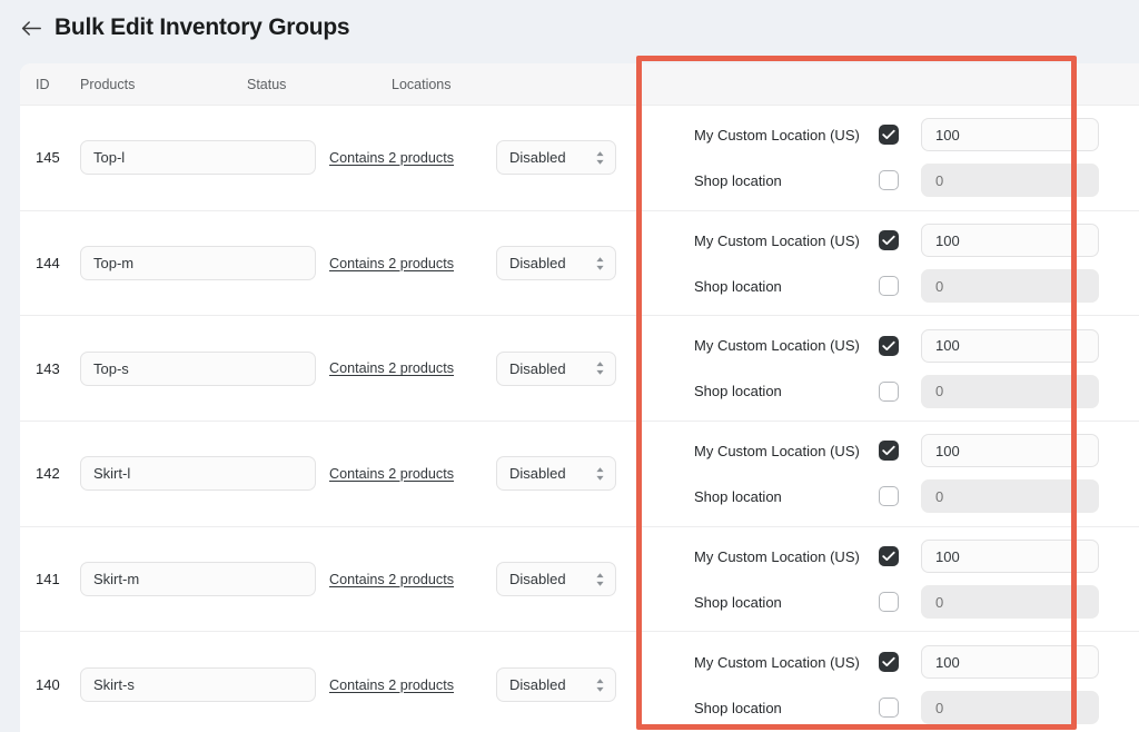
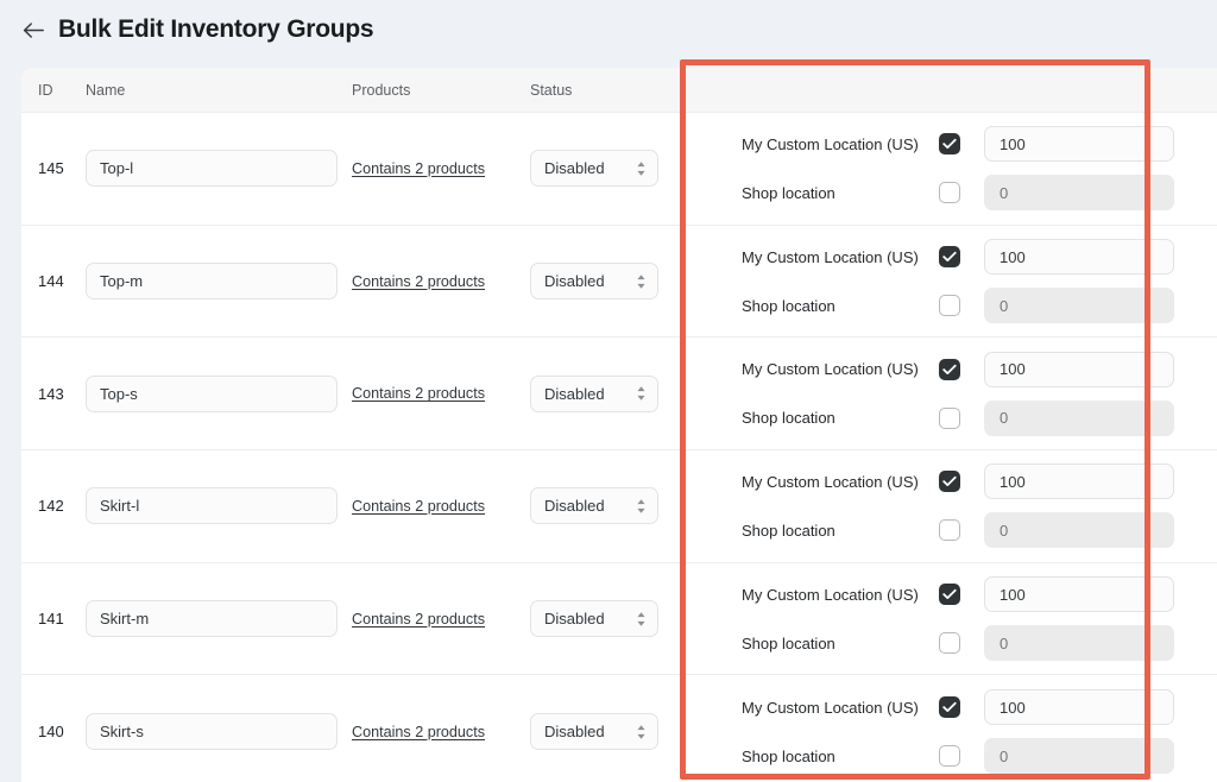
  Bulk Edit Inventory Groups
  ID
+ Name
  Products
  Status
- Locations
  145
  Top-l
  Contains 2 products
  Disabled
  My Custom Location (US)
  100
  Shop location
  0
  144
  Top-m
  Contains 2 products
  Disabled
  My Custom Location (US)
  100
  Shop location
  0
  143
  Top-s
  Contains 2 products
  Disabled
  My Custom Location (US)
  100
  Shop location
  0
  142
  Skirt-l
  Contains 2 products
  Disabled
  My Custom Location (US)
  100
  Shop location
  0
  141
  Skirt-m
  Contains 2 products
  Disabled
  My Custom Location (US)
  100
  Shop location
  0
  140
  Skirt-s
  Contains 2 products
  Disabled
  My Custom Location (US)
  100
  Shop location
  0
